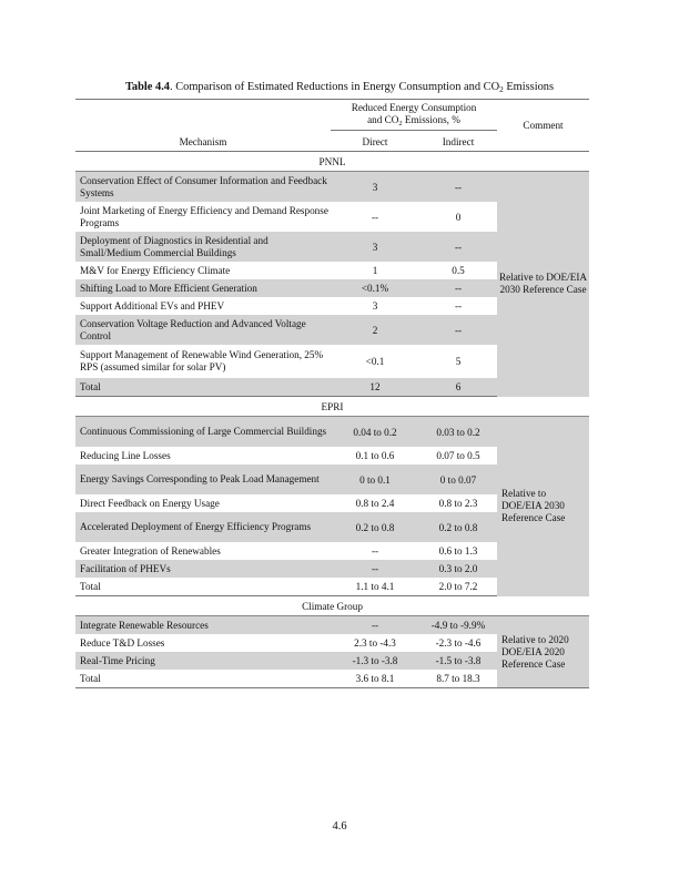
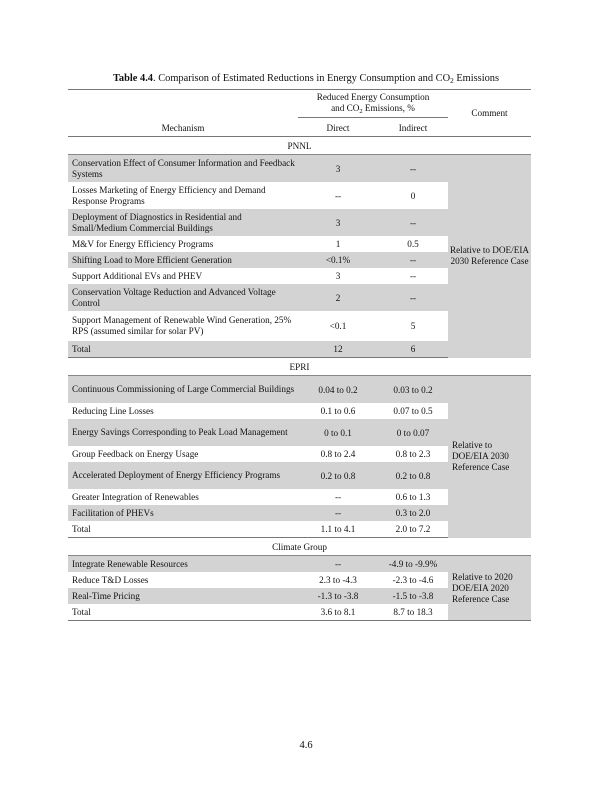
  Table 4.4. Comparison of Estimated Reductions in Energy Consumption and CO2 Emissions
  	Reduced Energy Consumption and CO Emissions, %	Comment
  Mechanism	Direct	Indirect
  PNNL
  Conservation Effect of Consumer Information and Feedback Systems	3	--	Relative to DOE/EIA 2030 Reference Case
- Joint Marketing of Energy Efficiency and Demand Response Programs	--	0
+ Losses Marketing of Energy Efficiency and Demand Response Programs	--	0
  Deployment of Diagnostics in Residential and Small/Medium Commercial Buildings	3	--
- M&V for Energy Efficiency Climate	1	0.5
+ M&V for Energy Efficiency Programs	1	0.5
  Shifting Load to More Efficient Generation	<0.1%	--
  Support Additional EVs and PHEV	3	--
  Conservation Voltage Reduction and Advanced Voltage Control	2	--
  Support Management of Renewable Wind Generation, 25% RPS (assumed similar for solar PV)	<0.1	5
  Total	12	6
  EPRI
  Continuous Commissioning of Large Commercial Buildings	0.04 to 0.2	0.03 to 0.2	Relative to DOE/EIA 2030 Reference Case
  Reducing Line Losses	0.1 to 0.6	0.07 to 0.5
  Energy Savings Corresponding to Peak Load Management	0 to 0.1	0 to 0.07
- Direct Feedback on Energy Usage	0.8 to 2.4	0.8 to 2.3
+ Group Feedback on Energy Usage	0.8 to 2.4	0.8 to 2.3
  Accelerated Deployment of Energy Efficiency Programs	0.2 to 0.8	0.2 to 0.8
  Greater Integration of Renewables	--	0.6 to 1.3
  Facilitation of PHEVs	--	0.3 to 2.0
  Total	1.1 to 4.1	2.0 to 7.2
  Climate Group
  Integrate Renewable Resources	--	-4.9 to -9.9%	Relative to 2020 DOE/EIA 2020 Reference Case
  Reduce T&D Losses	2.3 to -4.3	-2.3 to -4.6
  Real-Time Pricing	-1.3 to -3.8	-1.5 to -3.8
  Total	3.6 to 8.1	8.7 to 18.3
  4.6
